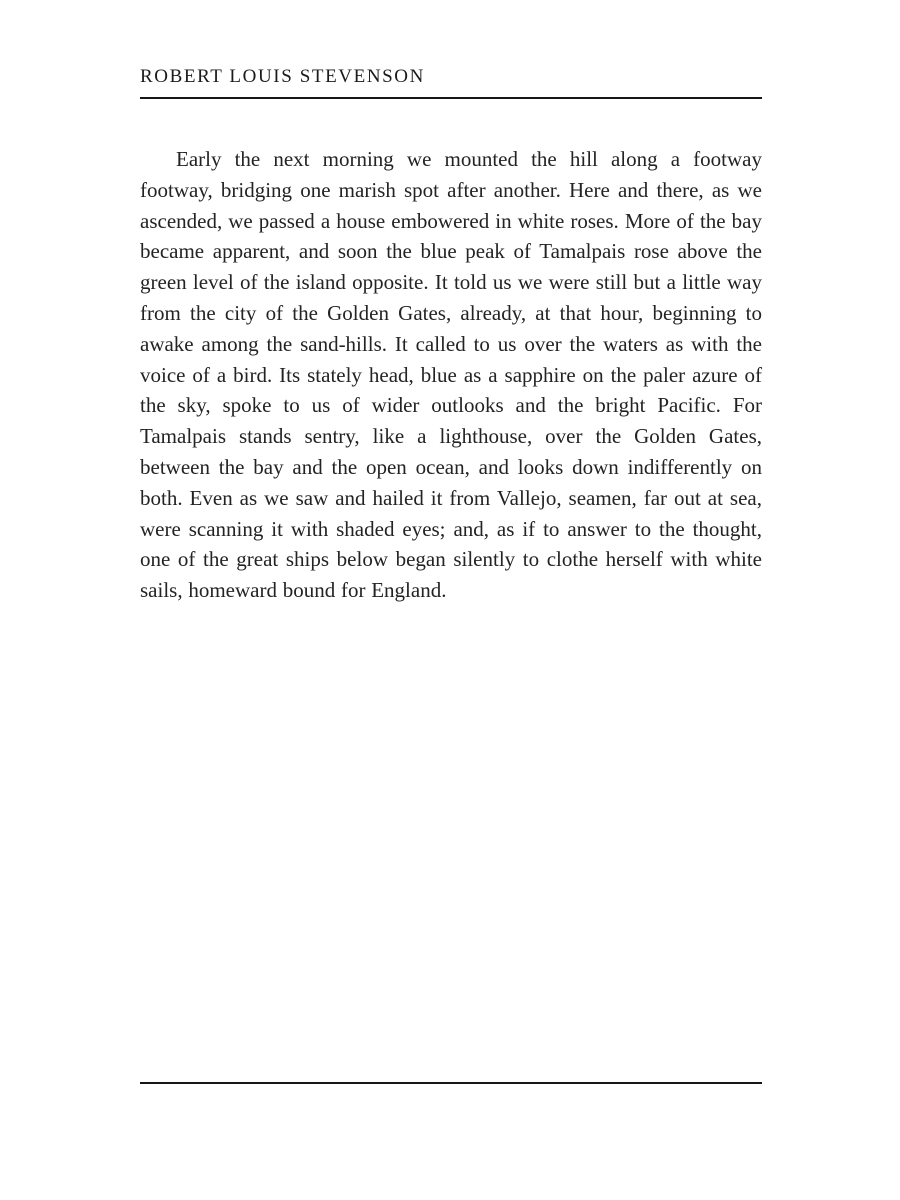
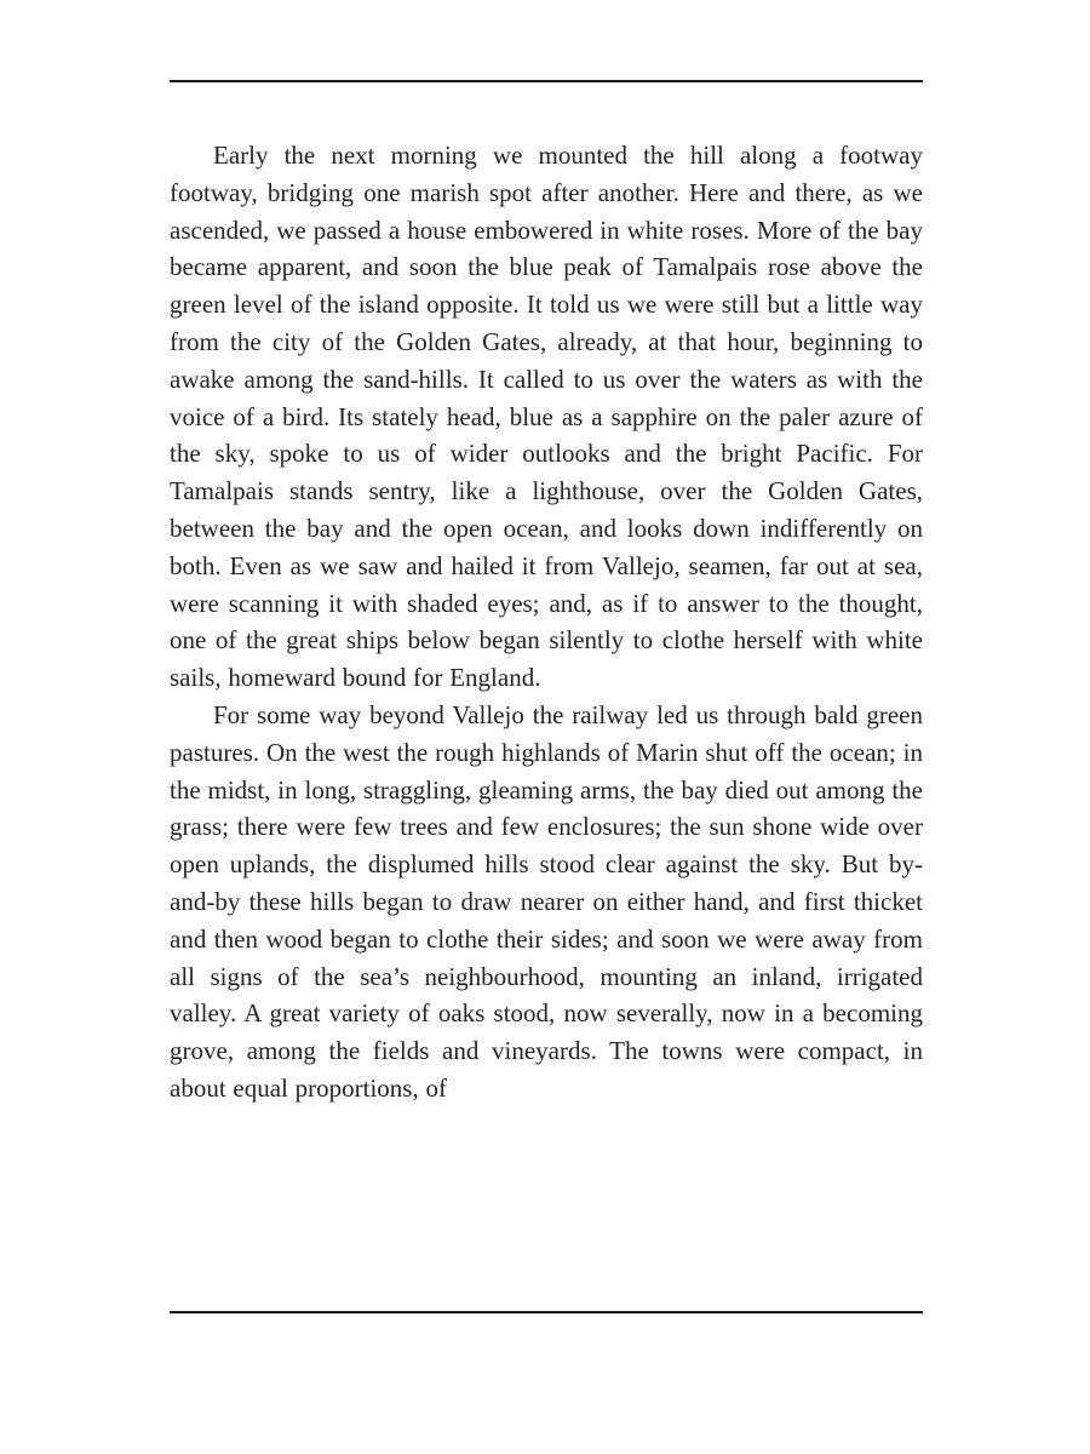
- ROBERT LOUIS STEVENSON
  Early the next morning we mounted the hill along a footway footway, bridging one marish spot after another. Here and there, as we ascended, we passed a house embowered in white roses. More of the bay became apparent, and soon the blue peak of Tamalpais rose above the green level of the island opposite. It told us we were still but a little way from the city of the Golden Gates, already, at that hour, beginning to awake among the sand-hills. It called to us over the waters as with the voice of a bird. Its stately head, blue as a sapphire on the paler azure of the sky, spoke to us of wider outlooks and the bright Pacific. For Tamalpais stands sentry, like a lighthouse, over the Golden Gates, between the bay and the open ocean, and looks down indifferently on both. Even as we saw and hailed it from Vallejo, seamen, far out at sea, were scanning it with shaded eyes; and, as if to answer to the thought, one of the great ships below began silently to clothe herself with white sails, homeward bound for England.
+ For some way beyond Vallejo the railway led us through bald green pastures. On the west the rough highlands of Marin shut off the ocean; in the midst, in long, straggling, gleaming arms, the bay died out among the grass; there were few trees and few enclosures; the sun shone wide over open uplands, the displumed hills stood clear against the sky. But by-and-by these hills began to draw nearer on either hand, and first thicket and then wood began to clothe their sides; and soon we were away from all signs of the sea’s neighbourhood, mounting an inland, irrigated valley. A great variety of oaks stood, now severally, now in a becoming grove, among the fields and vineyards. The towns were compact, in about equal proportions, of
